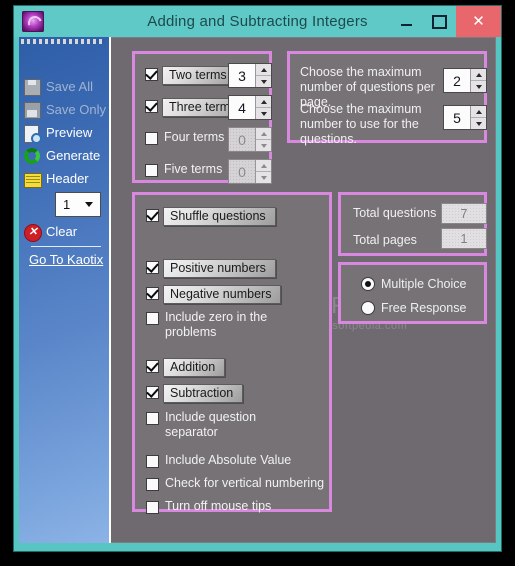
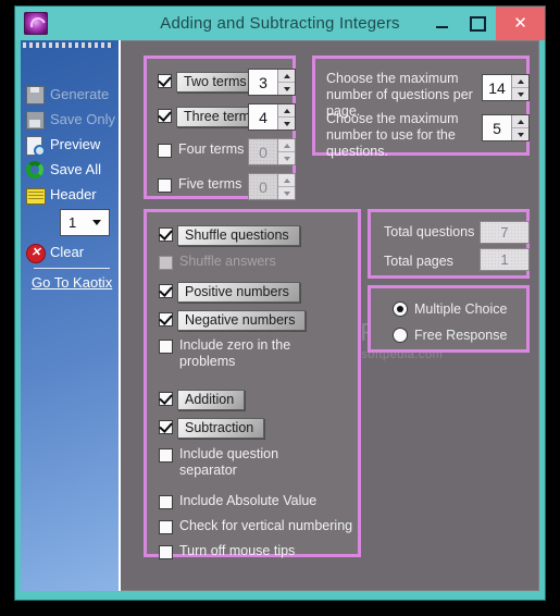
  Adding and Subtracting Integers
  ✕
  softpedia.com
- Save All
+ Generate
  Save Only
  Preview
- Generate
+ Save All
  Header
  1
  ✕
  Clear
  Go To Kaotix
  Two terms
  3
  Three term
  4
  Four terms
  0
  Five terms
  0
  Choose the maximum number of questions per page.
- 2
+ 14
  Choose the maximum number to use for the questions.
  5
  Shuffle questions
+ Shuffle answers
  Positive numbers
  Negative numbers
  Include zero in the problems
  Addition
  Subtraction
  Include question separator
  Include Absolute Value
  Check for vertical numbering
  Turn off mouse tips
  Total questions
  7
  Total pages
  1
  Multiple Choice
  Free Response
